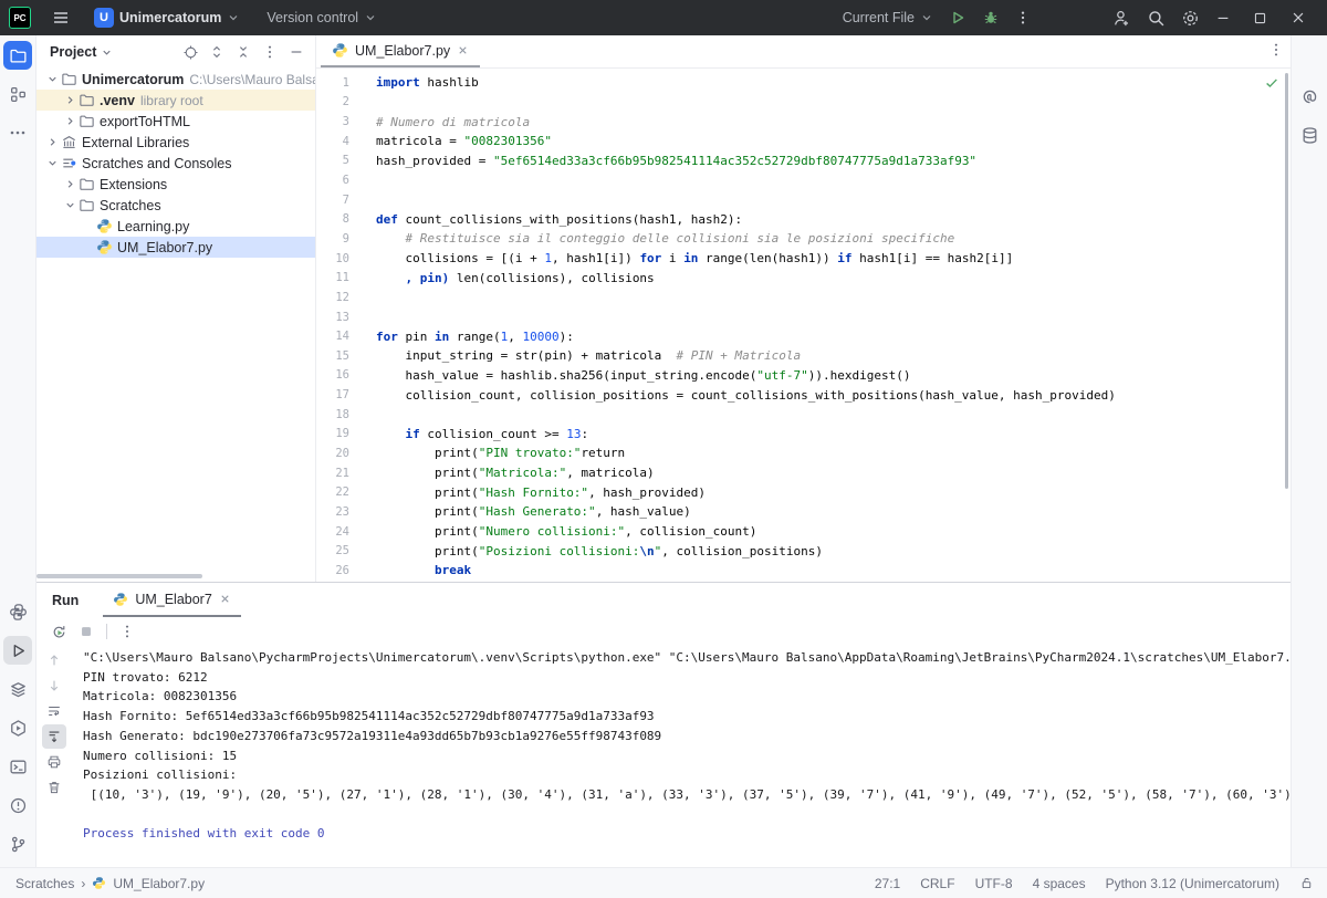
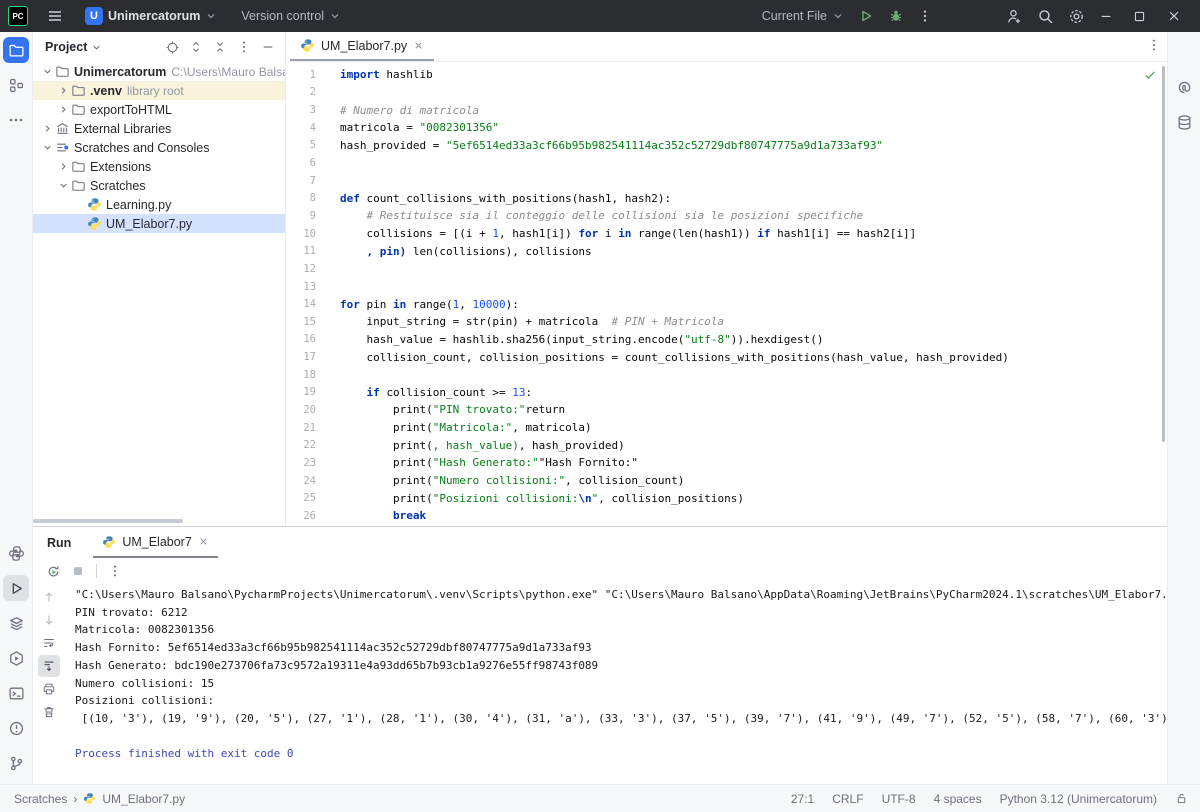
  PC
  U
  Unimercatorum
  Version control
  Current File
  Project
  Unimercatorum
  C:\Users\Mauro Bals
  .venv
  library root
  exportToHTML
  External Libraries
  Scratches and Consoles
  Extensions
  Scratches
  Learning.py
  UM_Elabor7.py
  UM_Elabor7.py
  1
  import hashlib
  2
  3
  # Numero di matricola
  4
  matricola = "0082301356"
  5
  hash_provided = "5ef6514ed33a3cf66b95b982541114ac352c52729dbf80747775a9d1a733af93"
  6
  7
  8
  def count_collisions_with_positions(hash1, hash2):
  9
  # Restituisce sia il conteggio delle collisioni sia le posizioni specifiche
  10
  collisions = [(i + 1, hash1[i]) for i in range(len(hash1)) if hash1[i] == hash2[i]]
  11
  , pin) len(collisions), collisions
  12
  13
  14
  for pin in range(1, 10000):
  15
  input_string = str(pin) + matricola # PIN + Matricola
  16
- hash_value = hashlib.sha256(input_string.encode("utf-7")).hexdigest()
+ hash_value = hashlib.sha256(input_string.encode("utf-8")).hexdigest()
  17
  collision_count, collision_positions = count_collisions_with_positions(hash_value, hash_provided)
  18
  19
  if collision_count >= 13:
  20
  print("PIN trovato:"return
  21
  print("Matricola:", matricola)
  22
- print("Hash Fornito:", hash_provided)
+ print(, hash_value), hash_provided)
  23
- print("Hash Generato:", hash_value)
+ print("Hash Generato:""Hash Fornito:"
  24
  print("Numero collisioni:", collision_count)
  25
  print("Posizioni collisioni:\n", collision_positions)
  26
  break
  Run
  UM_Elabor7
  "C:\Users\Mauro Balsano\PycharmProjects\Unimercatorum\.venv\Scripts\python.exe" "C:\Users\Mauro Balsano\AppData\Roaming\JetBrains\PyCharm2024.1\scratches\UM_Elabor7.
  PIN trovato: 6212
  Matricola: 0082301356
  Hash Fornito: 5ef6514ed33a3cf66b95b982541114ac352c52729dbf80747775a9d1a733af93
  Hash Generato: bdc190e273706fa73c9572a19311e4a93dd65b7b93cb1a9276e55ff98743f089
  Numero collisioni: 15
  Posizioni collisioni:
  [(10, '3'), (19, '9'), (20, '5'), (27, '1'), (28, '1'), (30, '4'), (31, 'a'), (33, '3'), (37, '5'), (39, '7'), (41, '9'), (49, '7'), (52, '5'), (58, '7'), (60, '3')
  Process finished with exit code 0
  Scratches
  ›
  UM_Elabor7.py
  27:1
  CRLF
  UTF-8
  4 spaces
  Python 3.12 (Unimercatorum)
